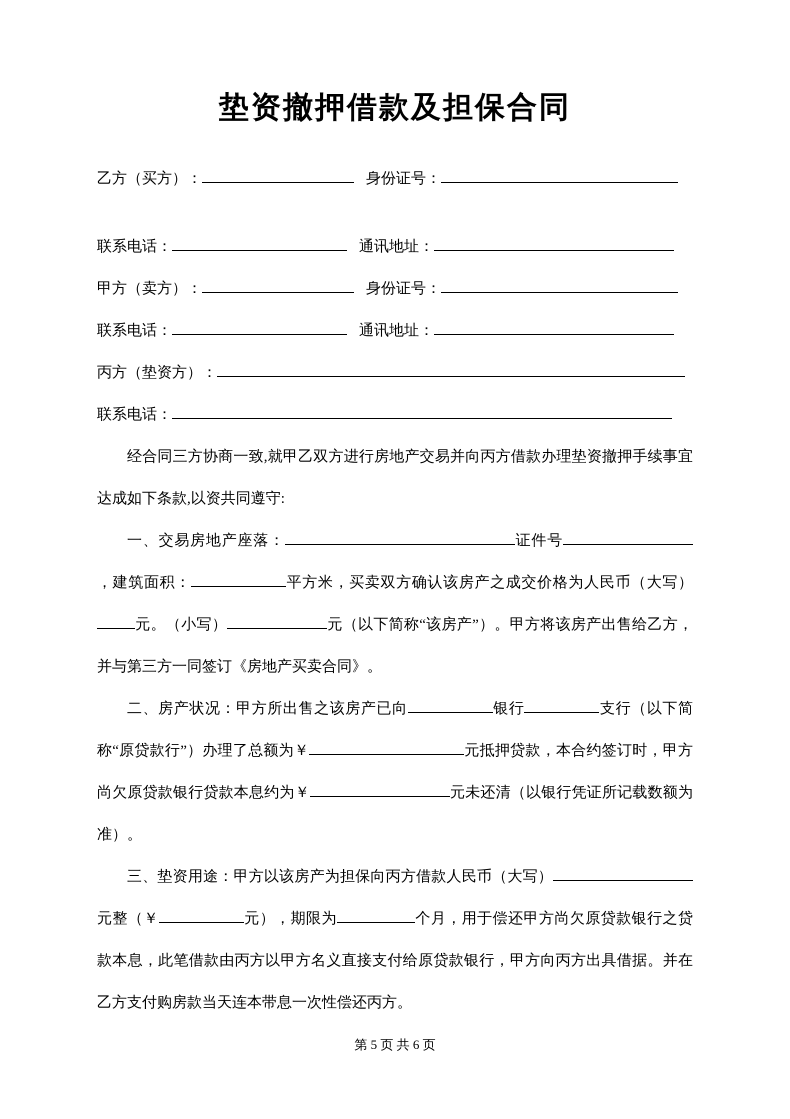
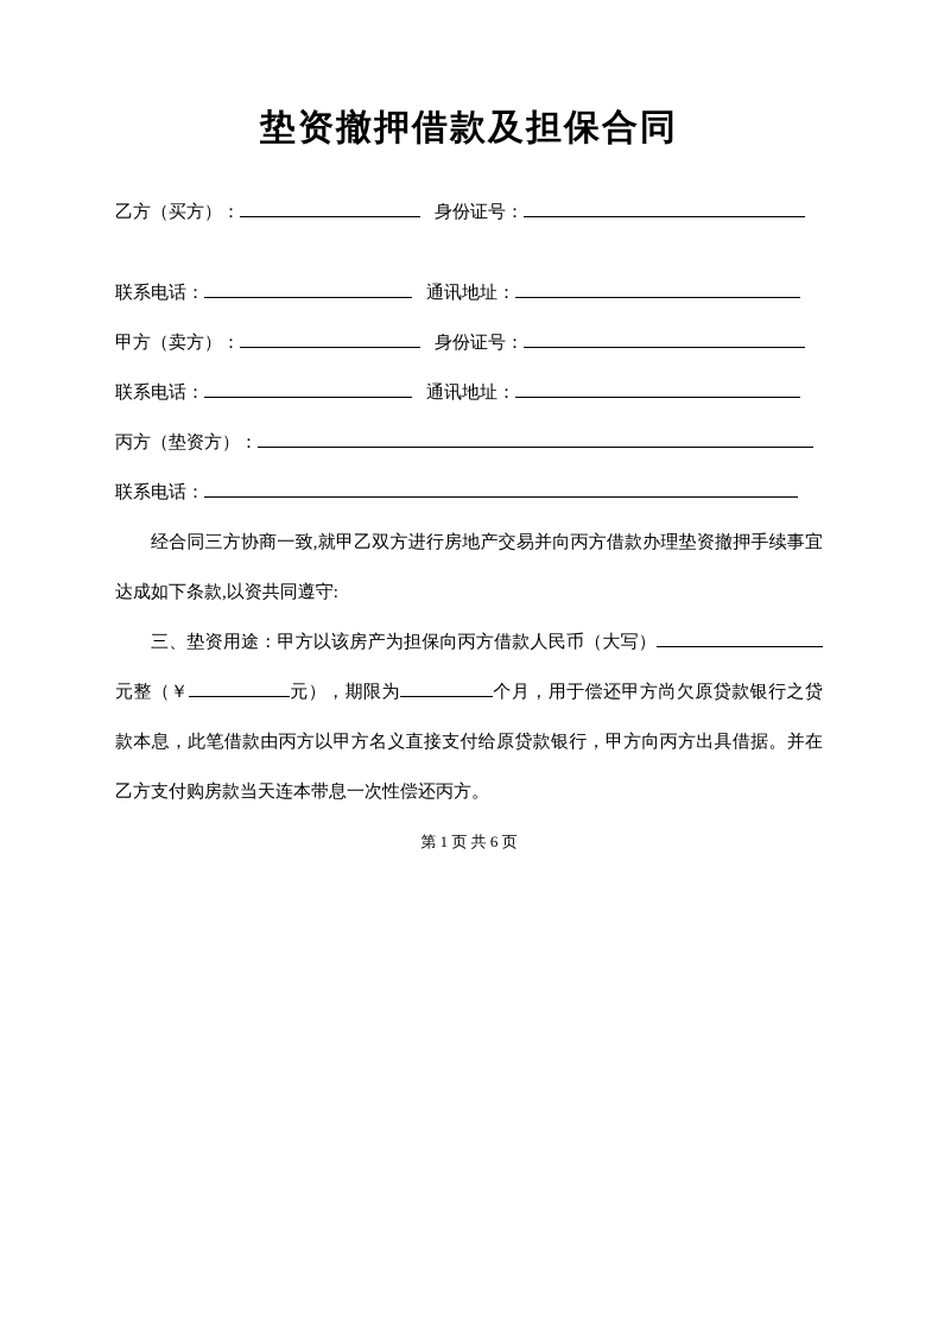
  垫资撤押借款及担保合同
  乙方（买方）： 身份证号：
  联系电话： 通讯地址：
  甲方（卖方）： 身份证号：
  联系电话： 通讯地址：
  丙方（垫资方）：
  联系电话：
  经合同三方协商一致,就甲乙双方进行房地产交易并向丙方借款办理垫资撤押手续事宜达成如下条款,以资共同遵守:
- 一、交易房地产座落： 证件号，建筑面积： 平方米，买卖双方确认该房产之成交价格为人民币（大写）元。（小写） 元（以下简称“该房产”）。甲方将该房产出售给乙方，并与第三方一同签订《房地产买卖合同》。
- 二、房产状况：甲方所出售之该房产已向 银行 支行（以下简称“原贷款行”）办理了总额为￥ 元抵押贷款，本合约签订时，甲方尚欠原贷款银行贷款本息约为￥ 元未还清（以银行凭证所记载数额为准）。
  三、垫资用途：甲方以该房产为担保向丙方借款人民币（大写）元整（￥ 元），期限为 个月，用于偿还甲方尚欠原贷款银行之贷款本息，此笔借款由丙方以甲方名义直接支付给原贷款银行，甲方向丙方出具借据。并在乙方支付购房款当天连本带息一次性偿还丙方。
- 第 5 页 共 6 页
+ 第 1 页 共 6 页
